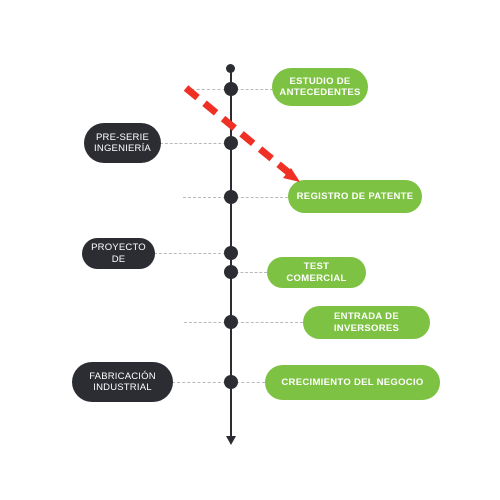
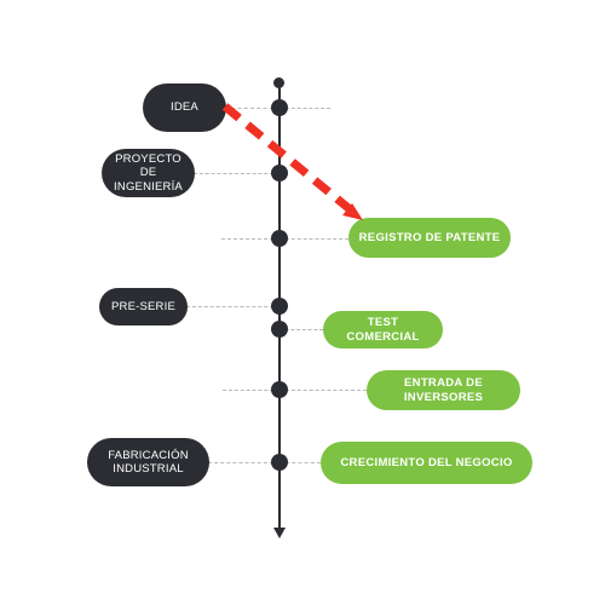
+ IDEA
- PRE-SERIE
+ PROYECTO DE
  INGENIERÍA
- PROYECTO DE
+ PRE-SERIE
  FABRICACIÓN
  INDUSTRIAL
- ESTUDIO DE
- ANTECEDENTES
  REGISTRO DE PATENTE
  TEST COMERCIAL
  ENTRADA DE INVERSORES
  CRECIMIENTO DEL NEGOCIO
